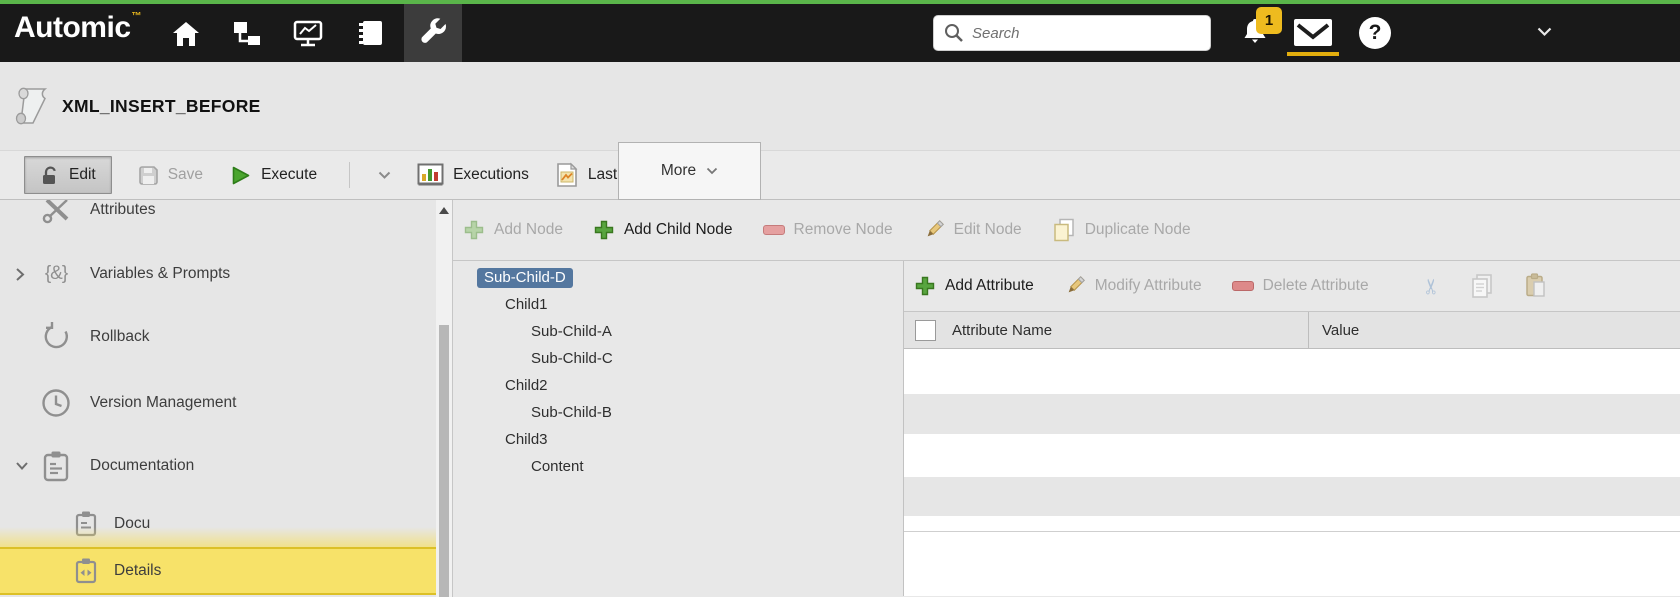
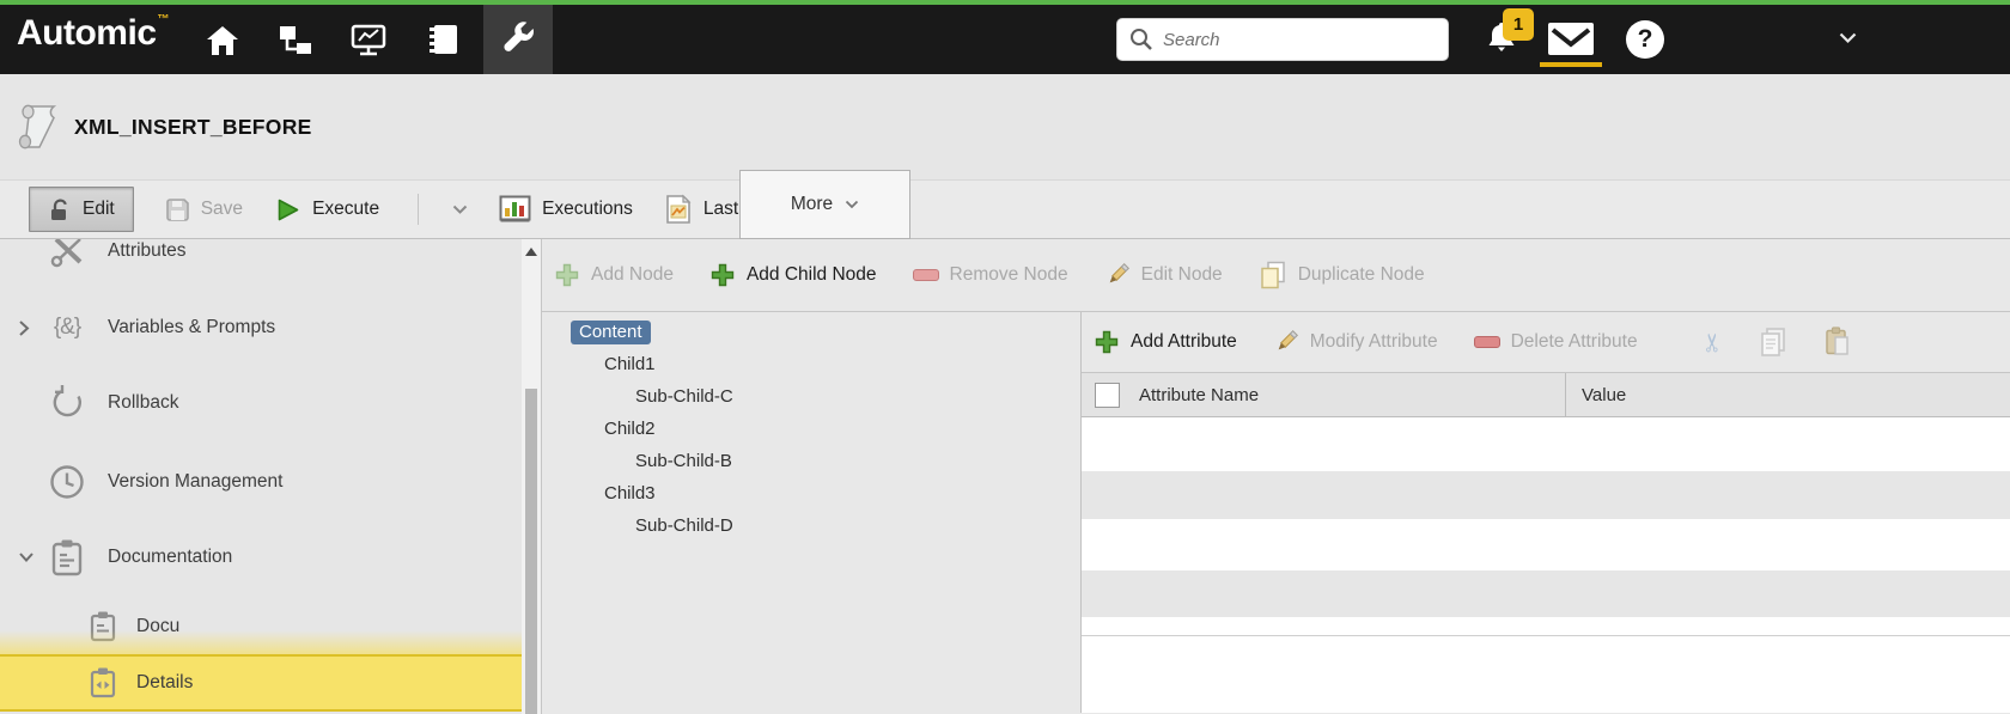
  Automic™
  Search
  1
  ?
  XML_INSERT_BEFORE
  Edit
  Save
  Execute
  Executions
  More
  Attributes
  {&}
  Variables & Prompts
  Rollback
  Version Management
  Documentation
  Docu
  Details
  Add Node
  Add Child Node
  Remove Node
  Edit Node
  Duplicate Node
- Sub-Child-D
+ Content
  Child1
- Sub-Child-A
  Sub-Child-C
  Child2
  Sub-Child-B
  Child3
- Content
+ Sub-Child-D
  Add Attribute
  Modify Attribute
  Delete Attribute
  Attribute Name
  Value
